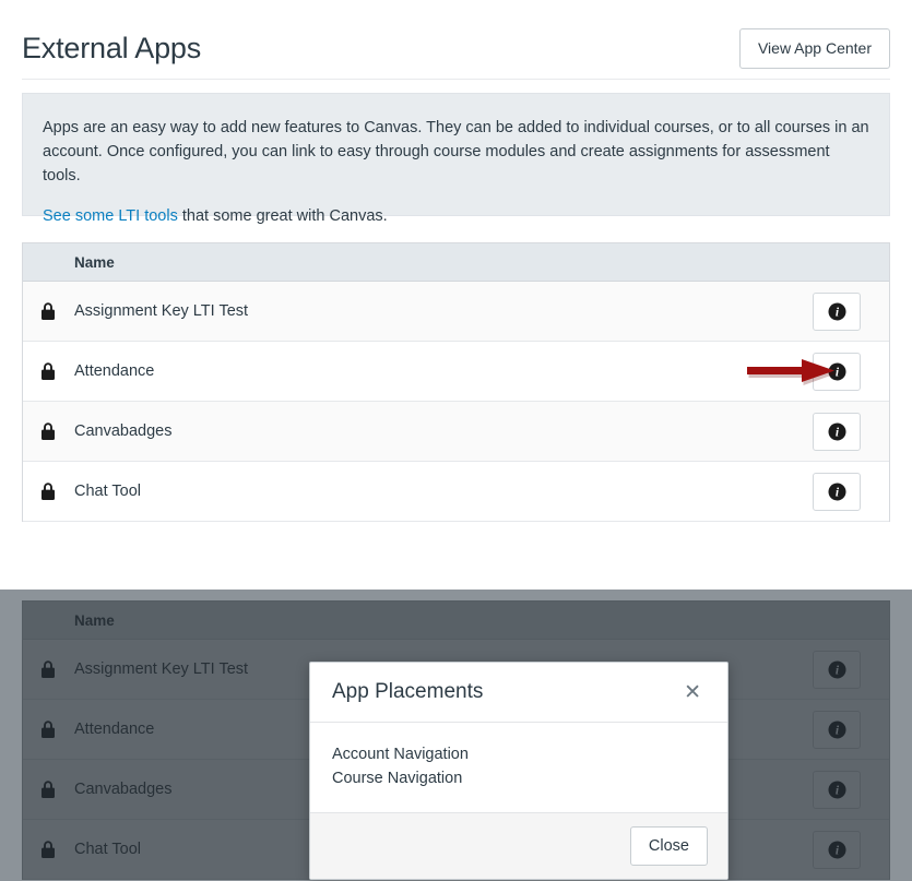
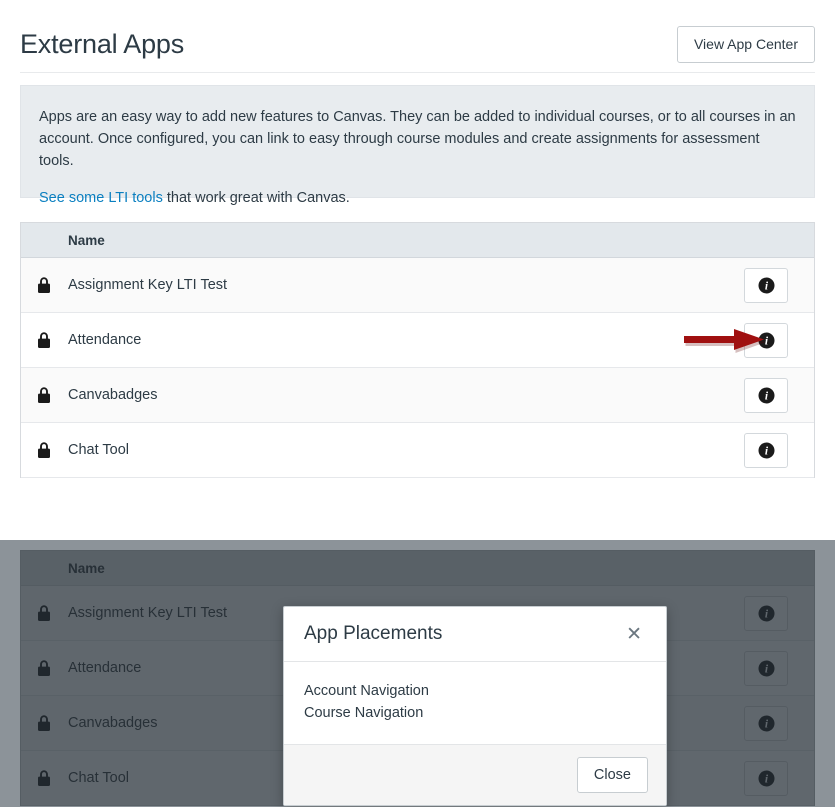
  External Apps
  View App Center
  Apps are an easy way to add new features to Canvas. They can be added to individual courses, or to all courses in an account. Once configured, you can link to easy through course modules and create assignments for assessment tools.
- See some LTI tools that some great with Canvas.
+ See some LTI tools that work great with Canvas.
  Name
  Assignment Key LTI Test
  i
  Attendance
  i
  Canvabadges
  i
  Chat Tool
  i
  Name
  Assignment Key LTI Test
  i
  Attendance
  i
  Canvabadges
  i
  Chat Tool
  i
  App Placements
  ✕
  Account Navigation
  Course Navigation
  Close
